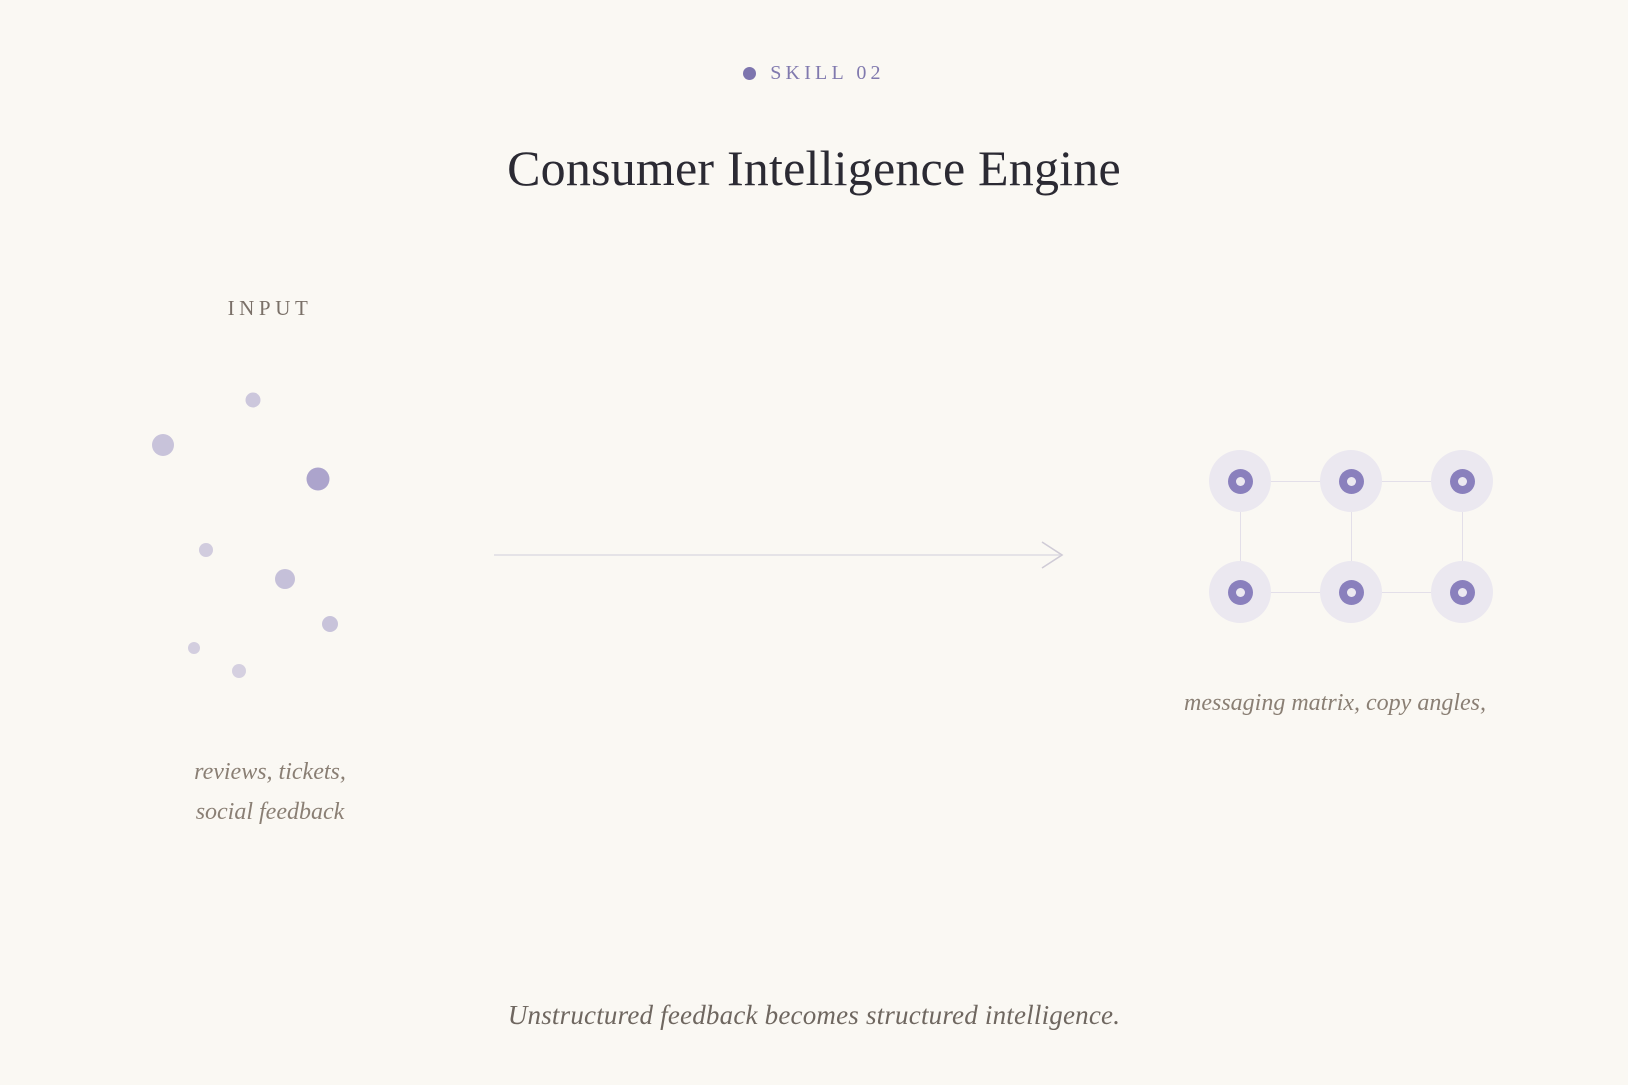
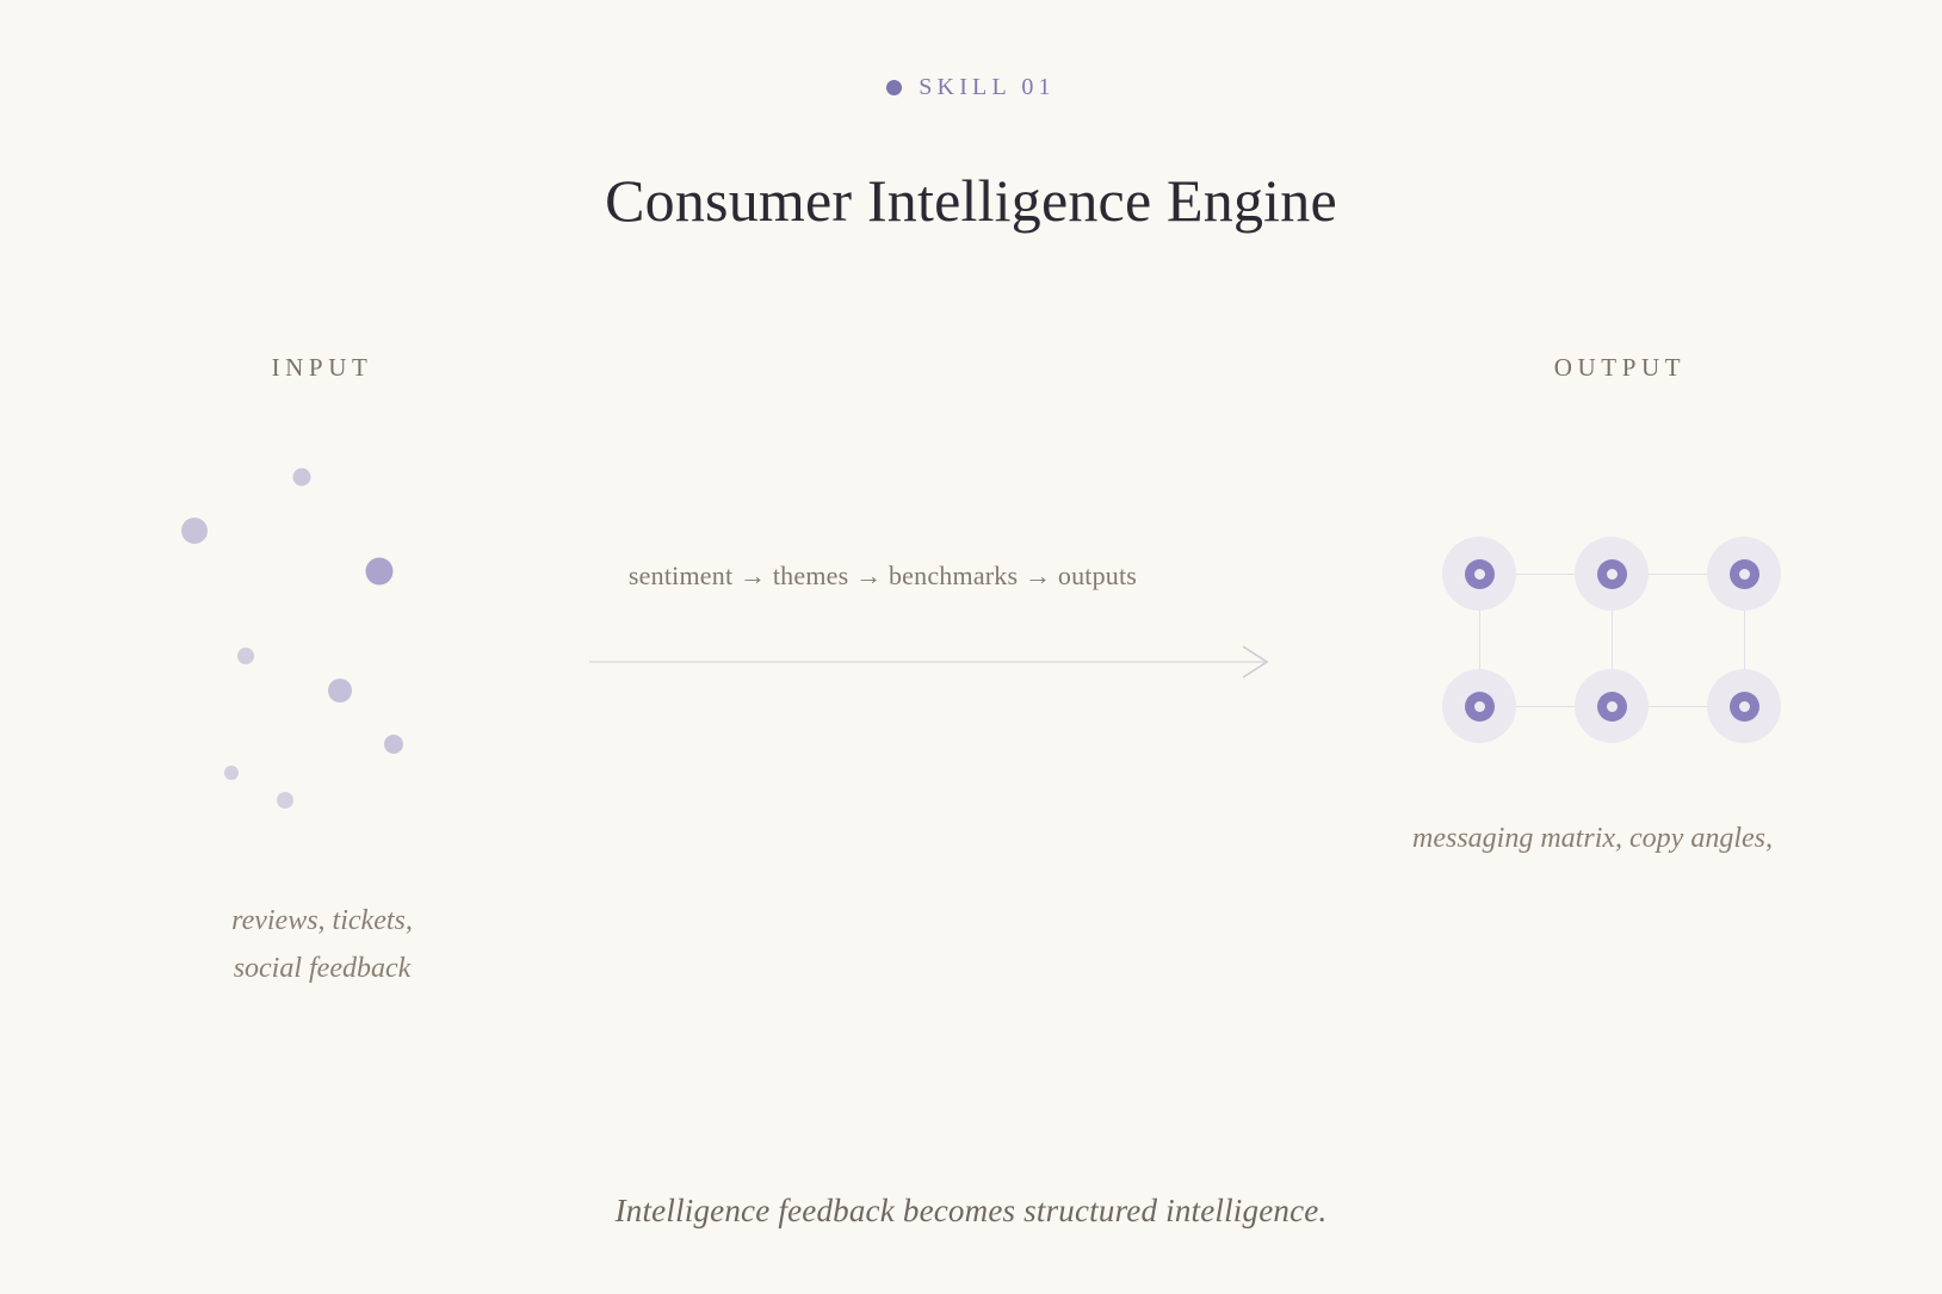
- SKILL 02
+ SKILL 01
  Consumer Intelligence Engine
  INPUT
+ OUTPUT
+ sentiment → themes → benchmarks → outputs
  reviews, tickets,
  social feedback
  messaging matrix, copy angles,
- Unstructured feedback becomes structured intelligence.
+ Intelligence feedback becomes structured intelligence.
